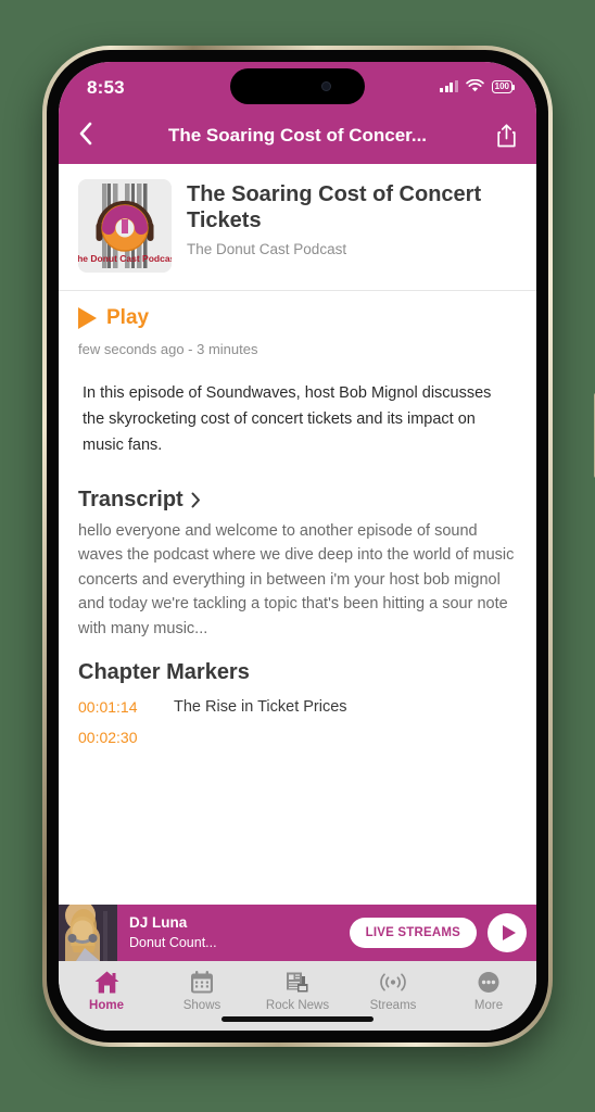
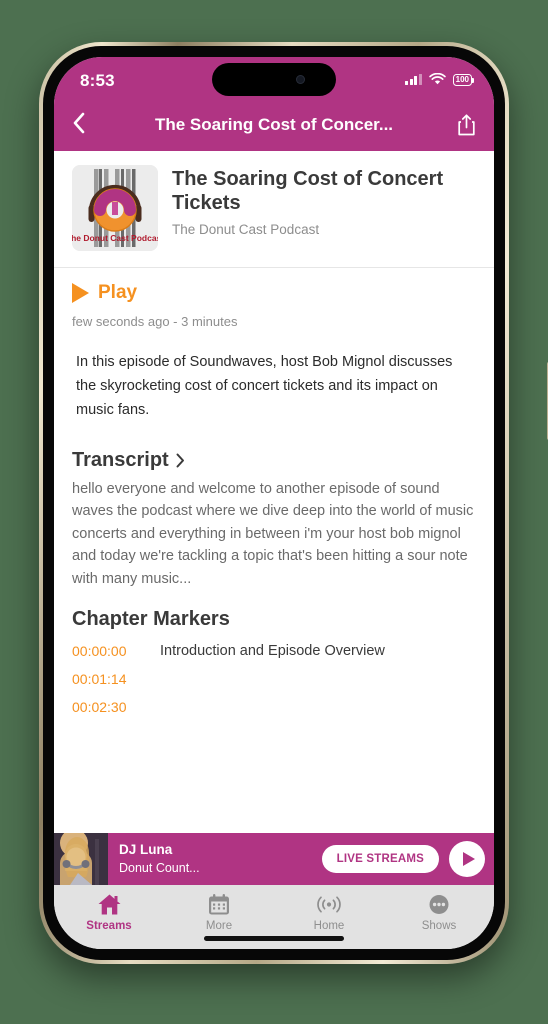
  8:53
  100
  The Soaring Cost of Concer...
  he Donut Cast Podca
  The Soaring Cost of Concert Tickets
  The Donut Cast Podcast
  Play
  few seconds ago - 3 minutes
  In this episode of Soundwaves, host Bob Mignol discusses the skyrocketing cost of concert tickets and its impact on music fans.
  Transcript
  hello everyone and welcome to another episode of sound waves the podcast where we dive deep into the world of music concerts and everything in between i'm your host bob mignol and today we're tackling a topic that's been hitting a sour note with many music...
  Chapter Markers
+ 00:00:00
+ Introduction and Episode Overview
  00:01:14
- The Rise in Ticket Prices
  00:02:30
  DJ Luna
  Donut Count...
  LIVE STREAMS
- Home
+ Streams
- Shows
+ More
- Rock News
- Streams
+ Home
- More
+ Shows
